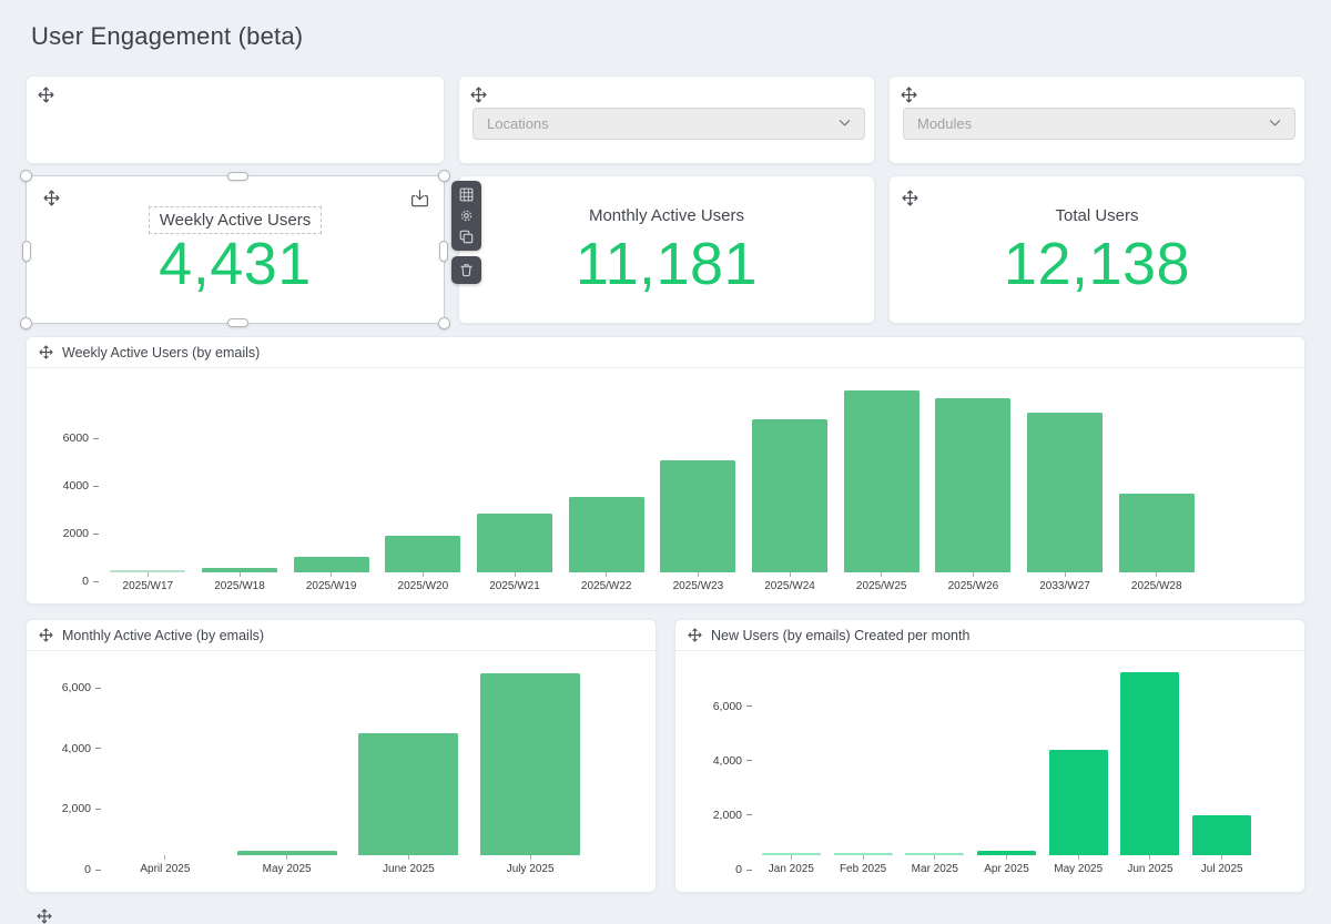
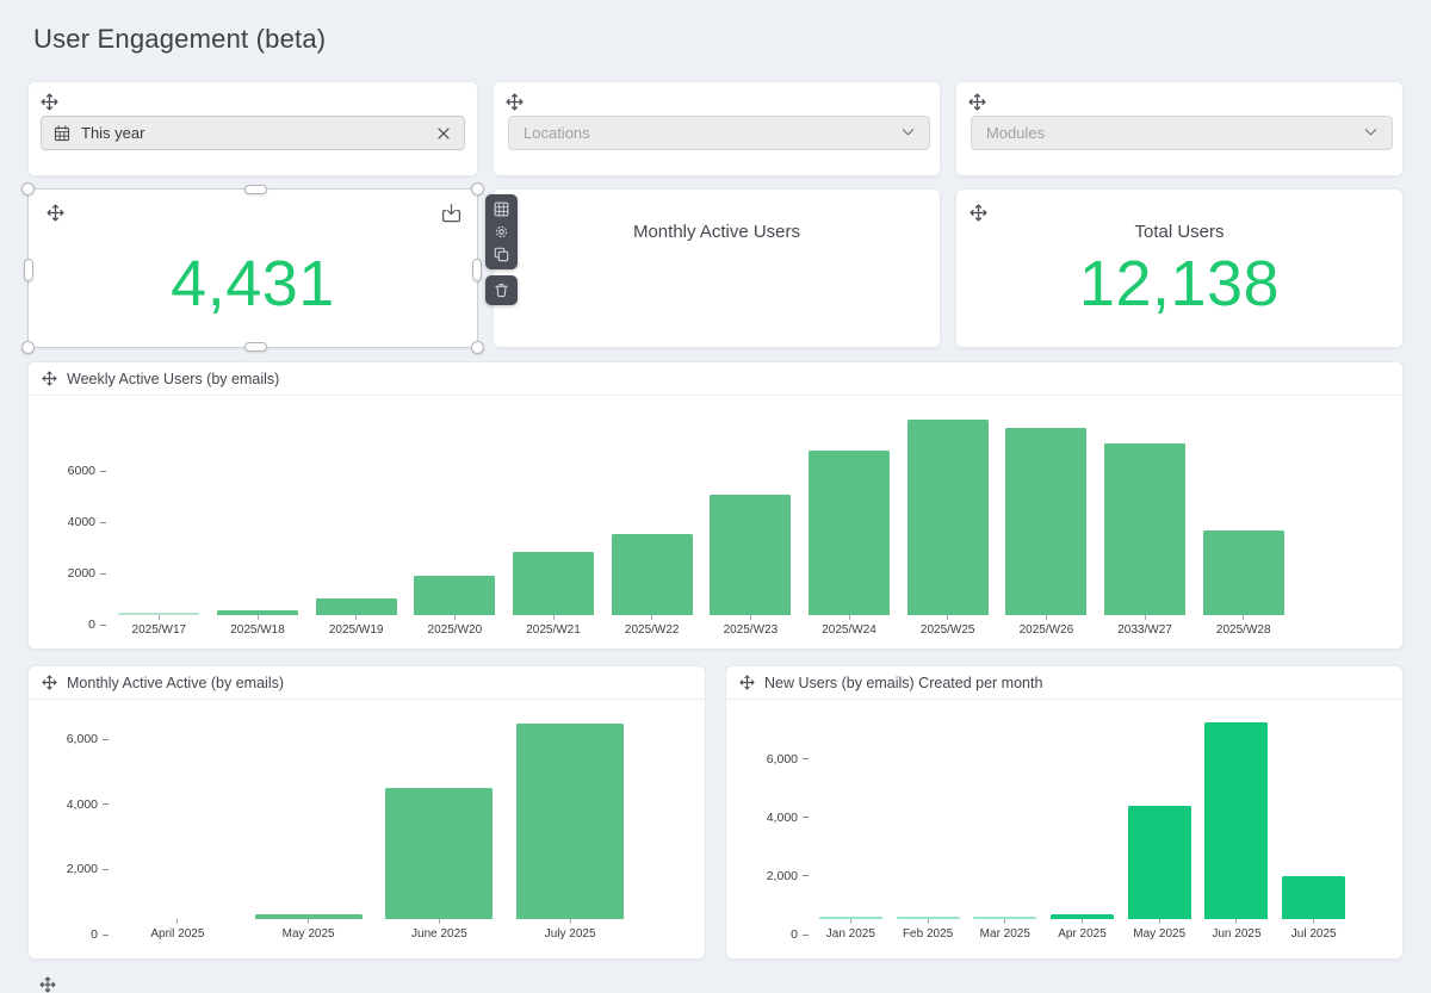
  User Engagement (beta)
+ This year
  Locations
  Modules
- Weekly Active Users
  4,431
  Monthly Active Users
- 11,181
  Total Users
  12,138
  Weekly Active Users (by emails)
  0
  2000
  4000
  6000
  2025/W17
  2025/W18
  2025/W19
  2025/W20
  2025/W21
  2025/W22
  2025/W23
  2025/W24
  2025/W25
  2025/W26
  2033/W27
  2025/W28
  Monthly Active Active (by emails)
  0
  2,000
  4,000
  6,000
  April 2025
  May 2025
  June 2025
  July 2025
  New Users (by emails) Created per month
  0
  2,000
  4,000
  6,000
  Jan 2025
  Feb 2025
  Mar 2025
  Apr 2025
  May 2025
  Jun 2025
  Jul 2025
